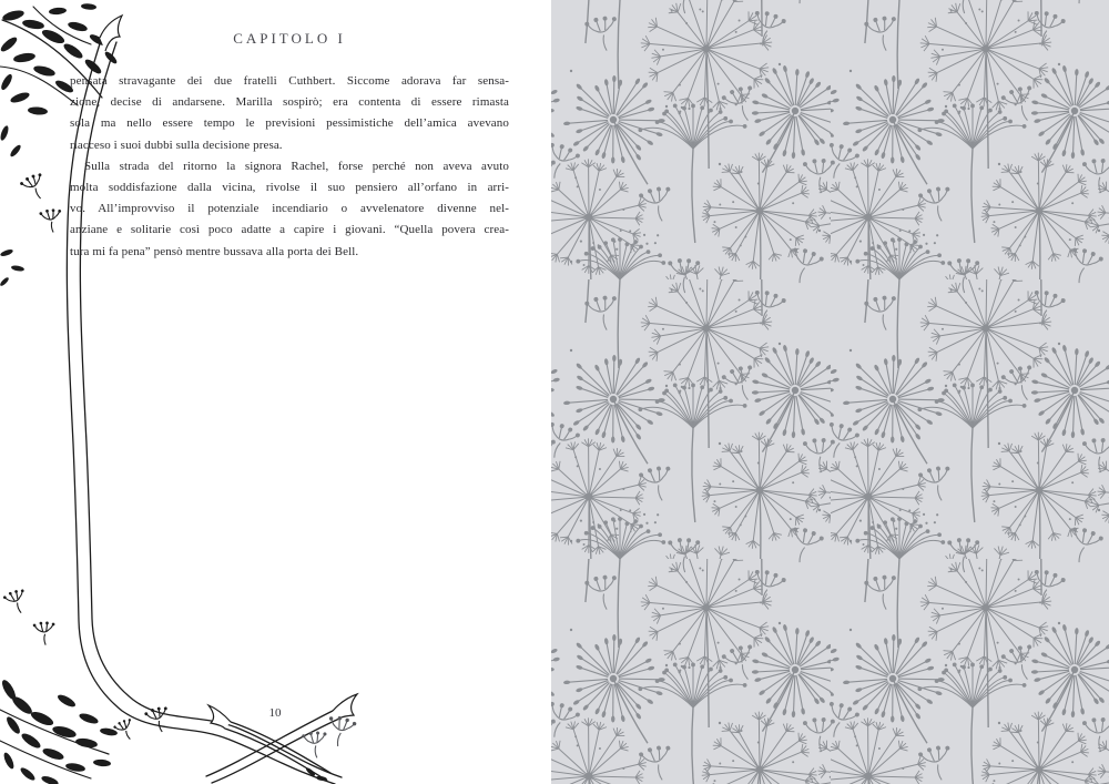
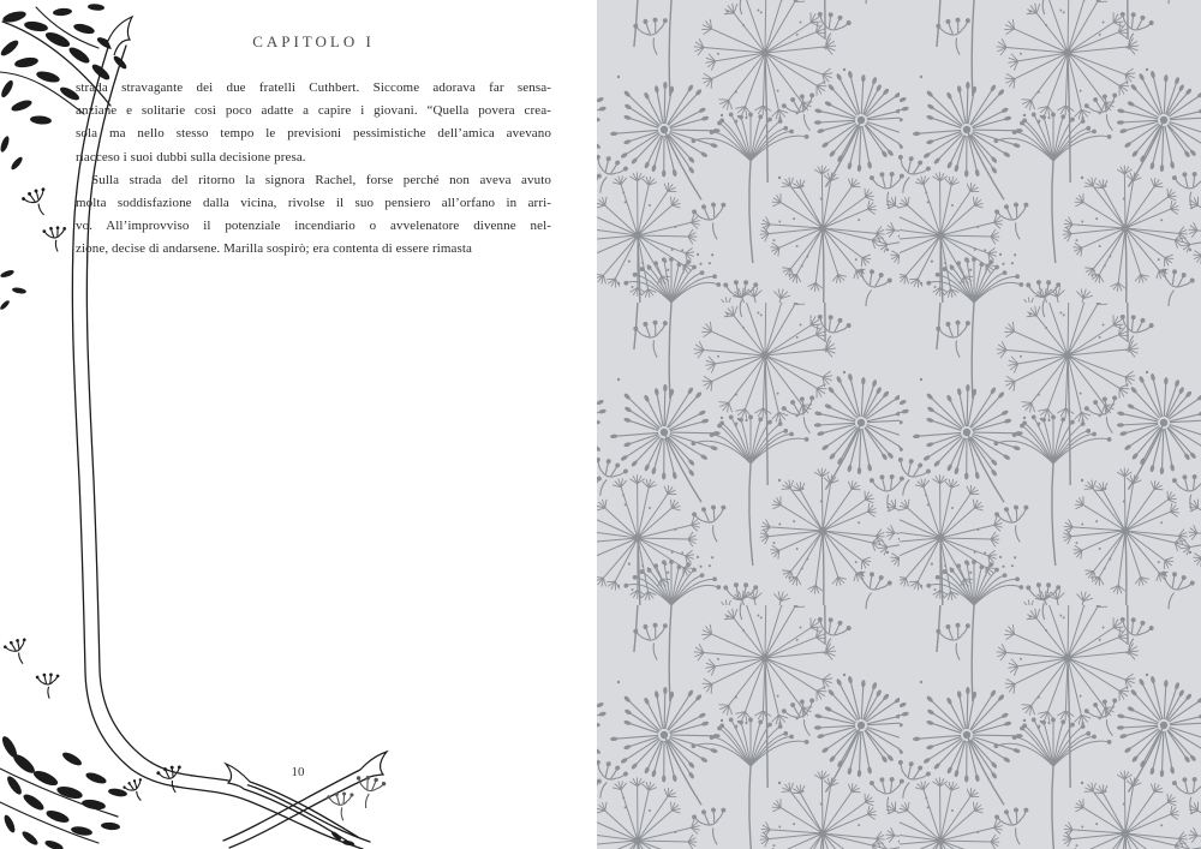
  CAPITOLO I
- pensata stravagante dei due fratelli Cuthbert. Siccome adorava far sensa-
+ strada stravagante dei due fratelli Cuthbert. Siccome adorava far sensa-
- zione, decise di andarsene. Marilla sospirò; era contenta di essere rimasta
+ anziane e solitarie così poco adatte a capire i giovani. “Quella povera crea-
- sola ma nello essere tempo le previsioni pessimistiche dell’amica avevano
+ sola ma nello stesso tempo le previsioni pessimistiche dell’amica avevano
  riacceso i suoi dubbi sulla decisione presa.
  Sulla strada del ritorno la signora Rachel, forse perché non aveva avuto
  molta soddisfazione dalla vicina, rivolse il suo pensiero all’orfano in arri-
  vo. All’improvviso il potenziale incendiario o avvelenatore divenne nel-
- anziane e solitarie così poco adatte a capire i giovani. “Quella povera crea-
+ zione, decise di andarsene. Marilla sospirò; era contenta di essere rimasta
- tura mi fa pena” pensò mentre bussava alla porta dei Bell.
  10
